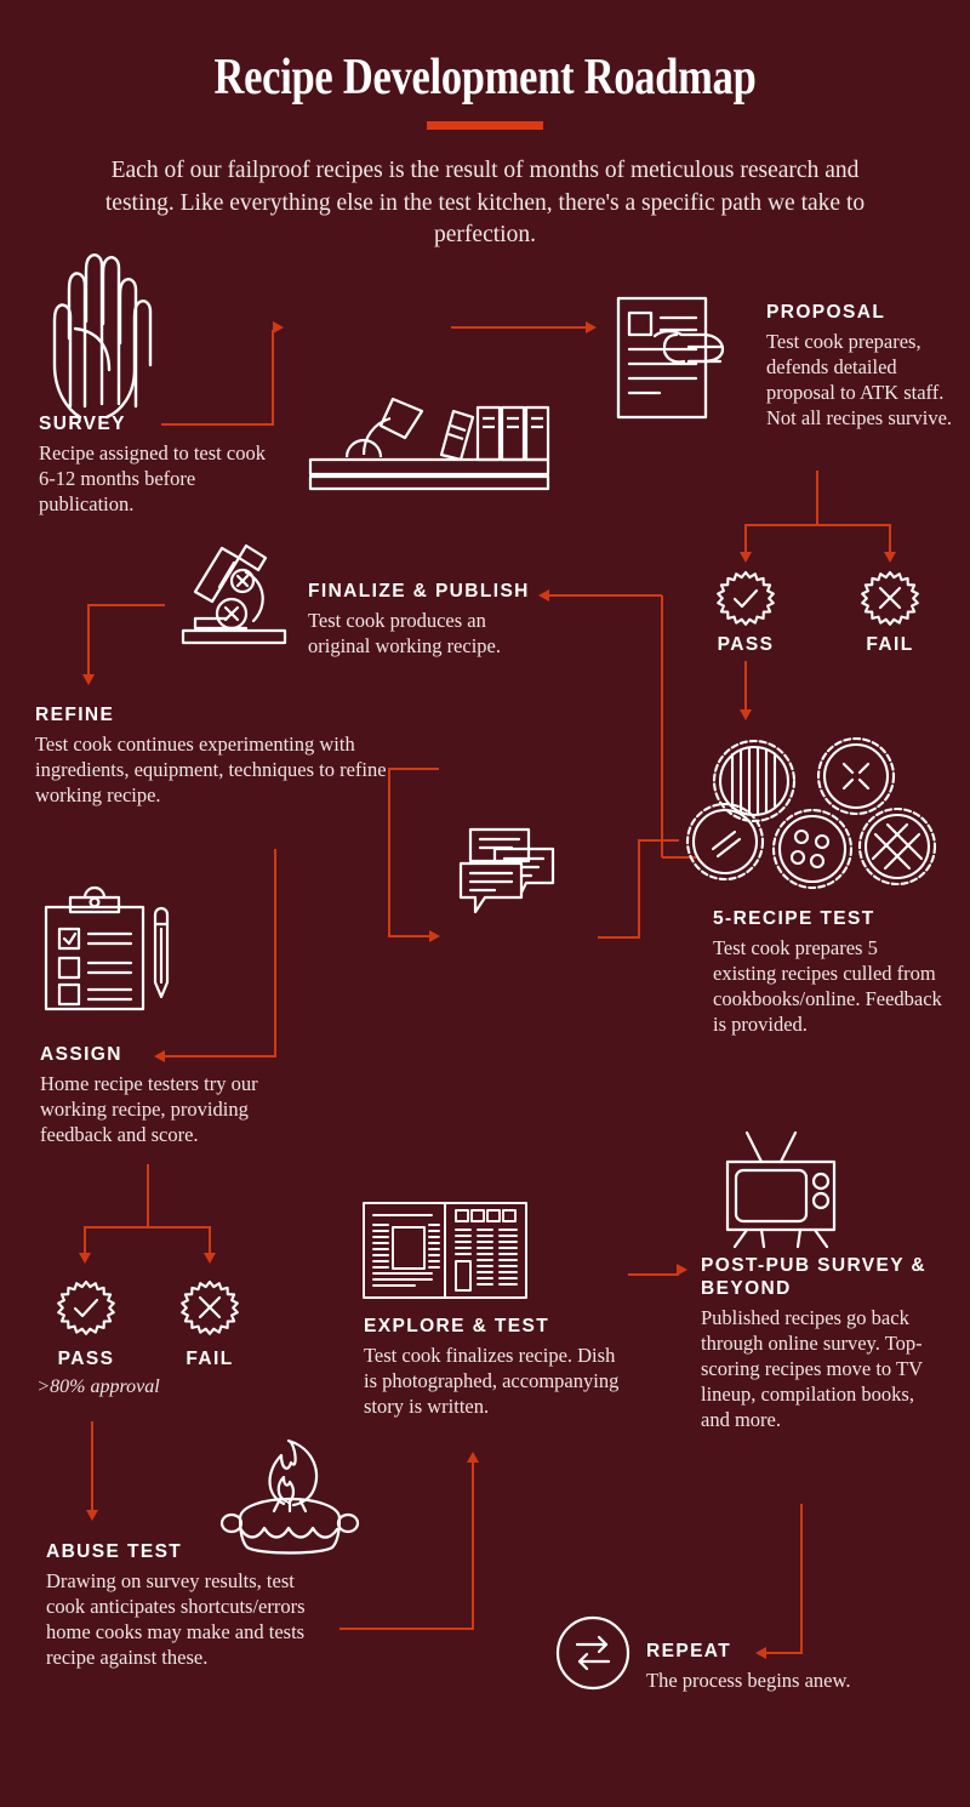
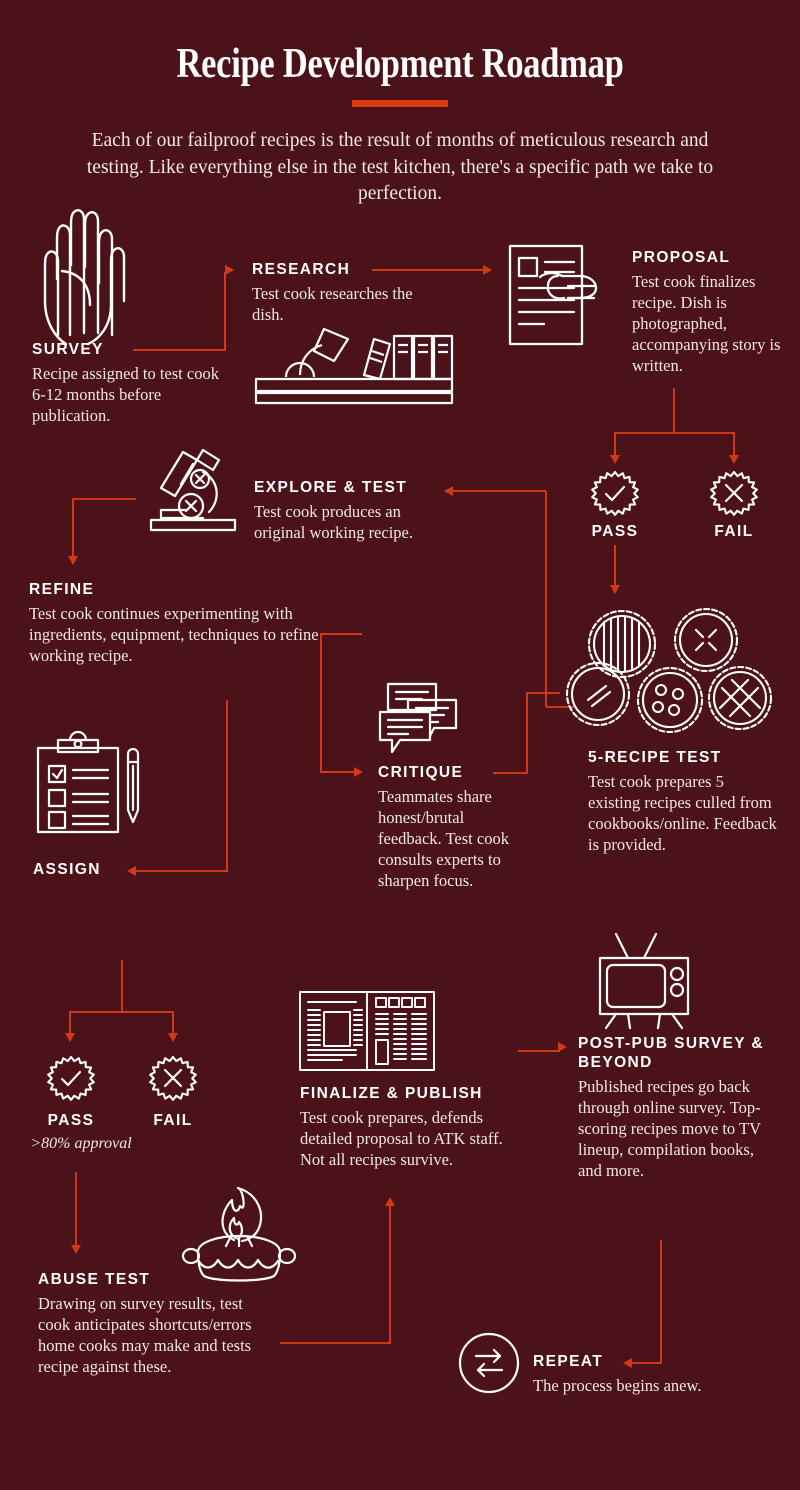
  Recipe Development Roadmap
  Each of our failproof recipes is the result of months of meticulous research and testing. Like everything else in the test kitchen, there's a specific path we take to perfection.
  SURVEY
  Recipe assigned to test cook 6-12 months before publication.
+ RESEARCH
+ Test cook researches the dish.
  PROPOSAL
- Test cook prepares, defends detailed proposal to ATK staff. Not all recipes survive.
+ Test cook finalizes recipe. Dish is photographed, accompanying story is written.
- FINALIZE & PUBLISH
+ EXPLORE & TEST
  Test cook produces an original working recipe.
  REFINE
  Test cook continues experimenting with ingredients, equipment, techniques to refine working recipe.
  5-RECIPE TEST
  Test cook prepares 5 existing recipes culled from cookbooks/online. Feedback is provided.
+ CRITIQUE
+ Teammates share honest/brutal feedback. Test cook consults experts to sharpen focus.
  ASSIGN
- Home recipe testers try our working recipe, providing feedback and score.
  ABUSE TEST
  Drawing on survey results, test cook anticipates shortcuts/errors home cooks may make and tests recipe against these.
- EXPLORE & TEST
+ FINALIZE & PUBLISH
- Test cook finalizes recipe. Dish is photographed, accompanying story is written.
+ Test cook prepares, defends detailed proposal to ATK staff. Not all recipes survive.
  POST-PUB SURVEY & BEYOND
  Published recipes go back through online survey. Top-scoring recipes move to TV lineup, compilation books, and more.
  REPEAT
  The process begins anew.
  PASS
  FAIL
  PASS
  >80% approval
  FAIL
